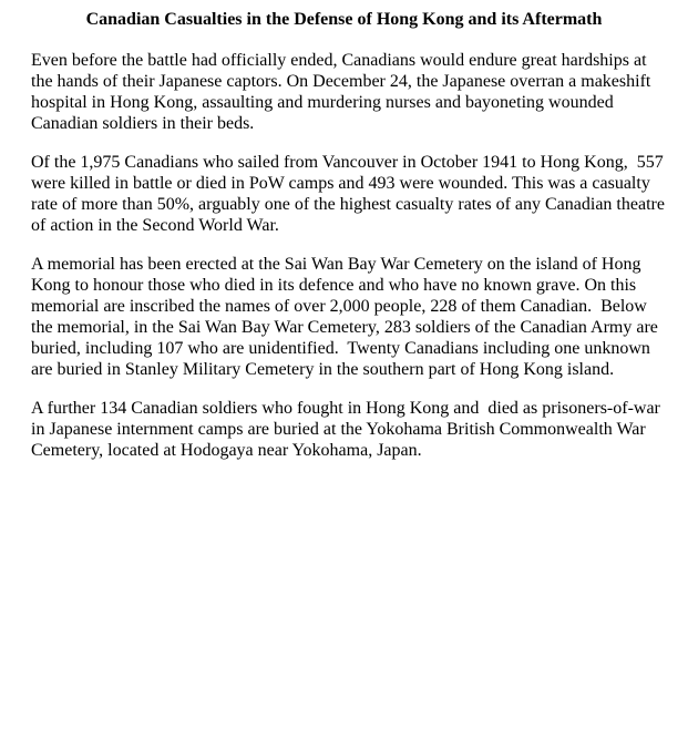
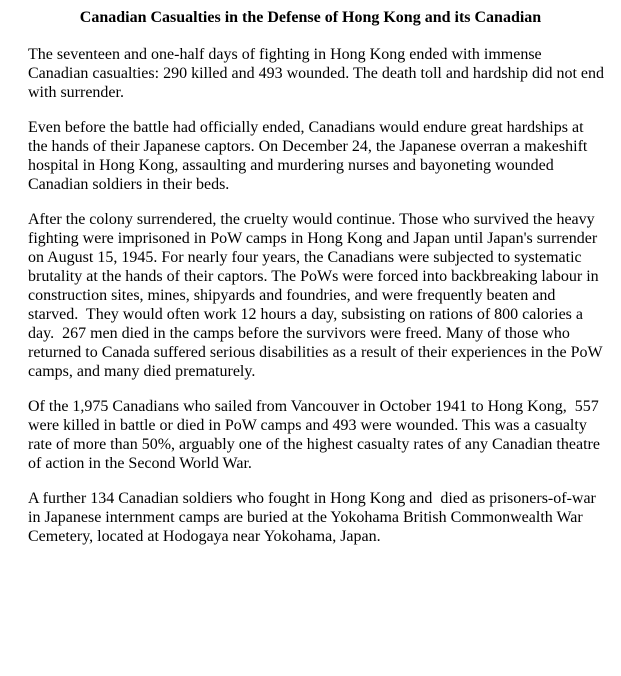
- Canadian Casualties in the Defense of Hong Kong and its Aftermath
+ Canadian Casualties in the Defense of Hong Kong and its Canadian
+ The seventeen and one-half days of fighting in Hong Kong ended with immense
+ Canadian casualties: 290 killed and 493 wounded. The death toll and hardship did not end
+ with surrender.
  Even before the battle had officially ended, Canadians would endure great hardships at
  the hands of their Japanese captors. On December 24, the Japanese overran a makeshift
  hospital in Hong Kong, assaulting and murdering nurses and bayoneting wounded
  Canadian soldiers in their beds.
+ After the colony surrendered, the cruelty would continue. Those who survived the heavy
+ fighting were imprisoned in PoW camps in Hong Kong and Japan until Japan's surrender
+ on August 15, 1945. For nearly four years, the Canadians were subjected to systematic
+ brutality at the hands of their captors. The PoWs were forced into backbreaking labour in
+ construction sites, mines, shipyards and foundries, and were frequently beaten and
+ starved. They would often work 12 hours a day, subsisting on rations of 800 calories a
+ day. 267 men died in the camps before the survivors were freed. Many of those who
+ returned to Canada suffered serious disabilities as a result of their experiences in the PoW
+ camps, and many died prematurely.
  Of the 1,975 Canadians who sailed from Vancouver in October 1941 to Hong Kong, 557
  were killed in battle or died in PoW camps and 493 were wounded. This was a casualty
  rate of more than 50%, arguably one of the highest casualty rates of any Canadian theatre
  of action in the Second World War.
- A memorial has been erected at the Sai Wan Bay War Cemetery on the island of Hong
- Kong to honour those who died in its defence and who have no known grave. On this
- memorial are inscribed the names of over 2,000 people, 228 of them Canadian. Below
- the memorial, in the Sai Wan Bay War Cemetery, 283 soldiers of the Canadian Army are
- buried, including 107 who are unidentified. Twenty Canadians including one unknown
- are buried in Stanley Military Cemetery in the southern part of Hong Kong island.
  A further 134 Canadian soldiers who fought in Hong Kong and died as prisoners-of-war
  in Japanese internment camps are buried at the Yokohama British Commonwealth War
  Cemetery, located at Hodogaya near Yokohama, Japan.
